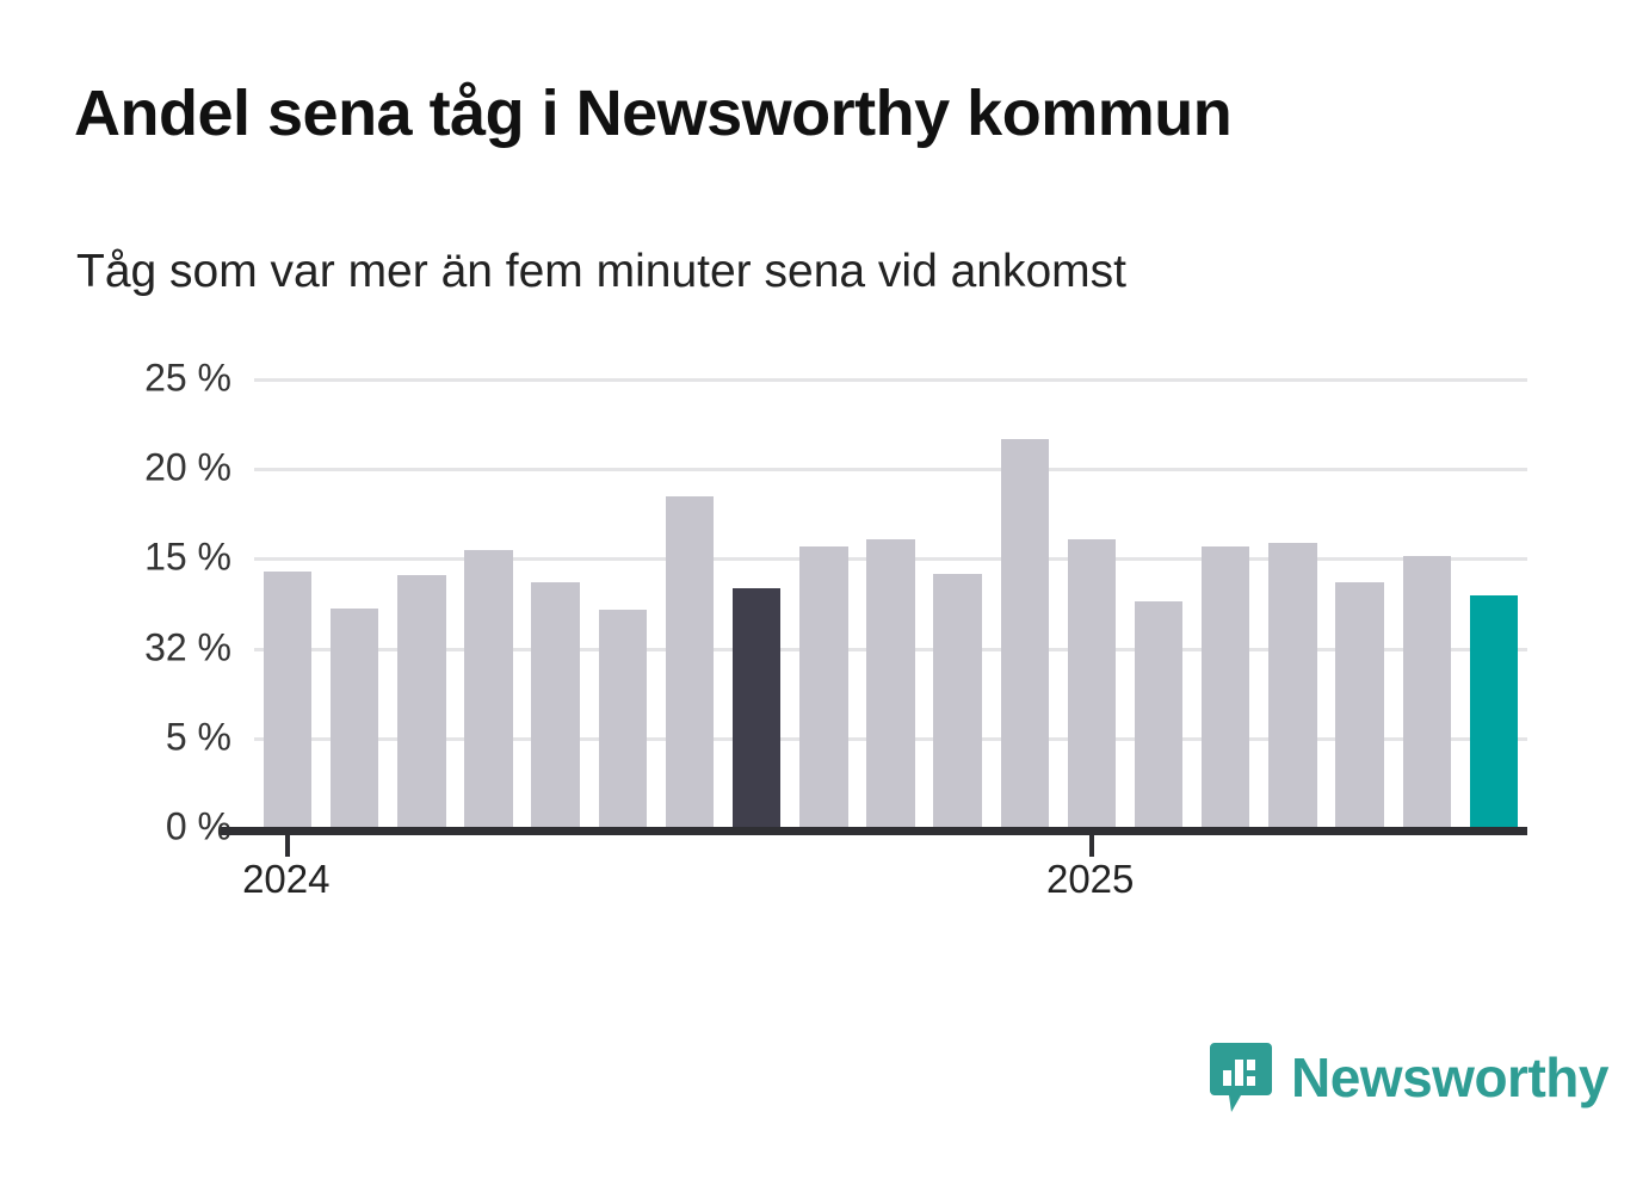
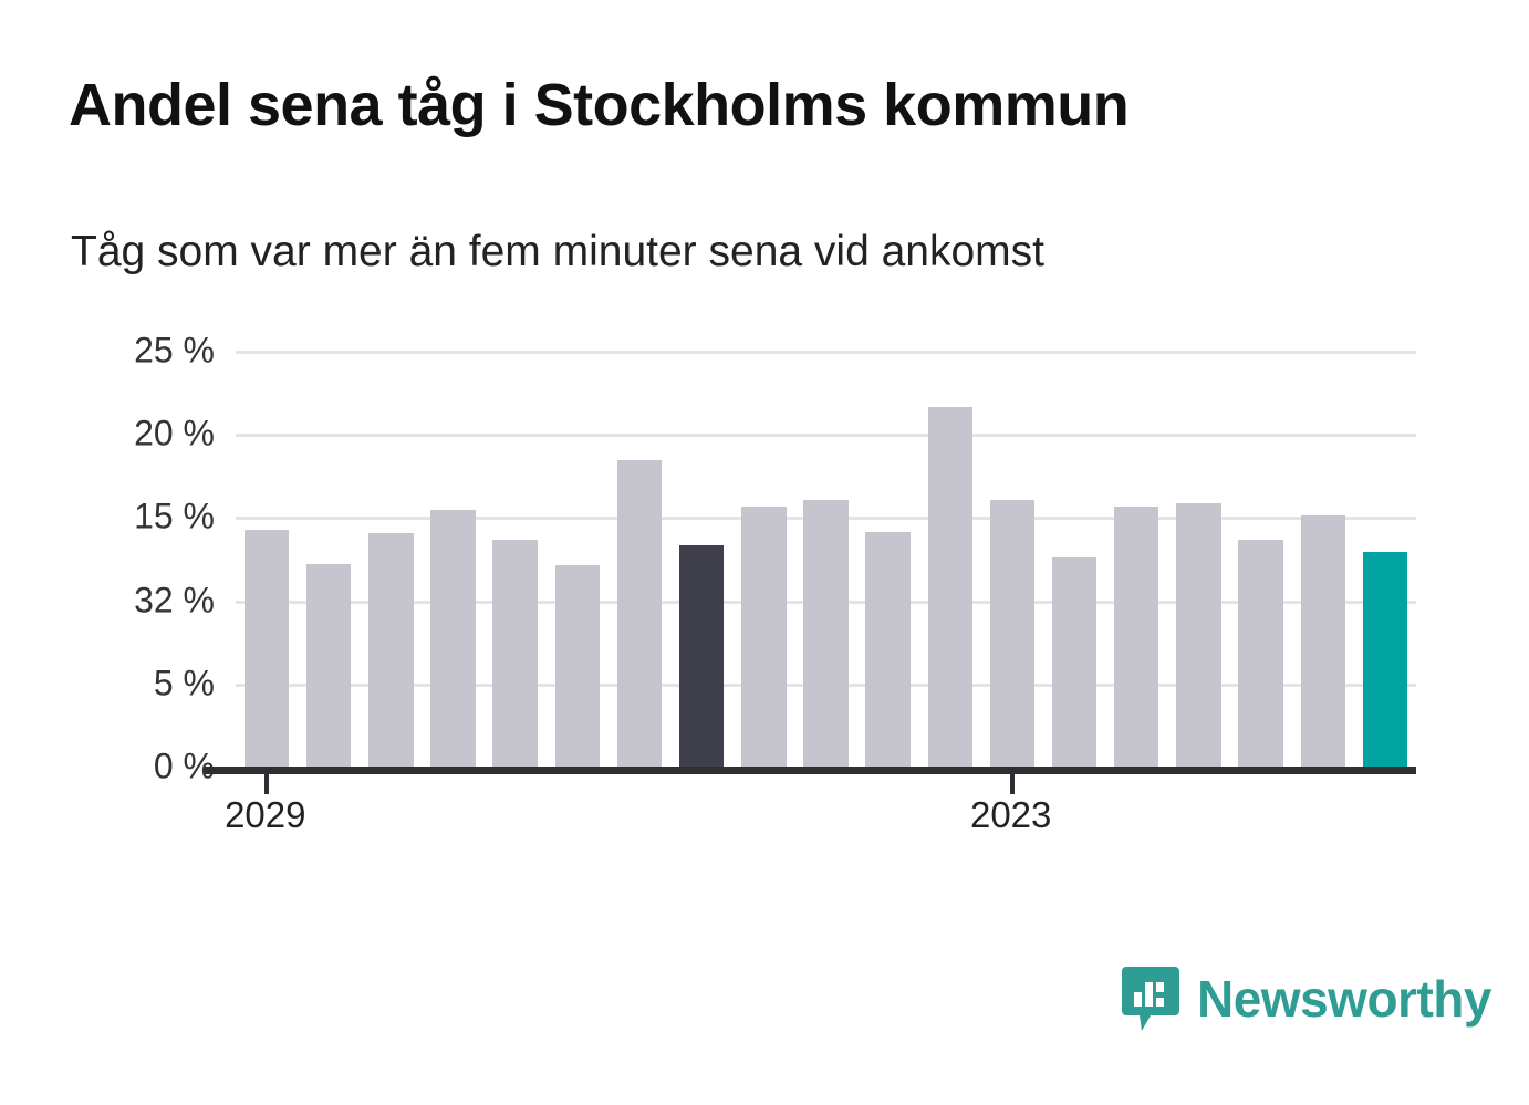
- Andel sena tåg i Newsworthy kommun
+ Andel sena tåg i Stockholms kommun
  Tåg som var mer än fem minuter sena vid ankomst
  0 %
  5 %
  32 %
  15 %
  20 %
  25 %
- 2024
+ 2029
- 2025
+ 2023
  Newsworthy
